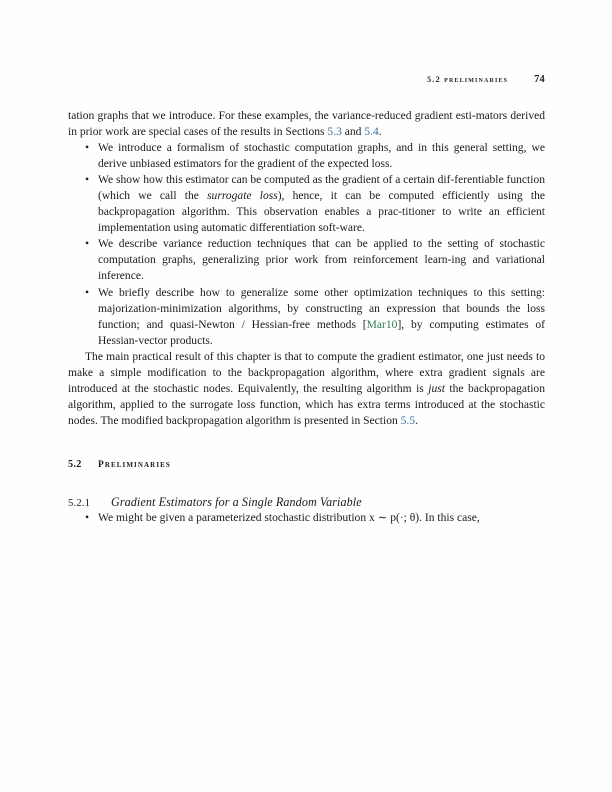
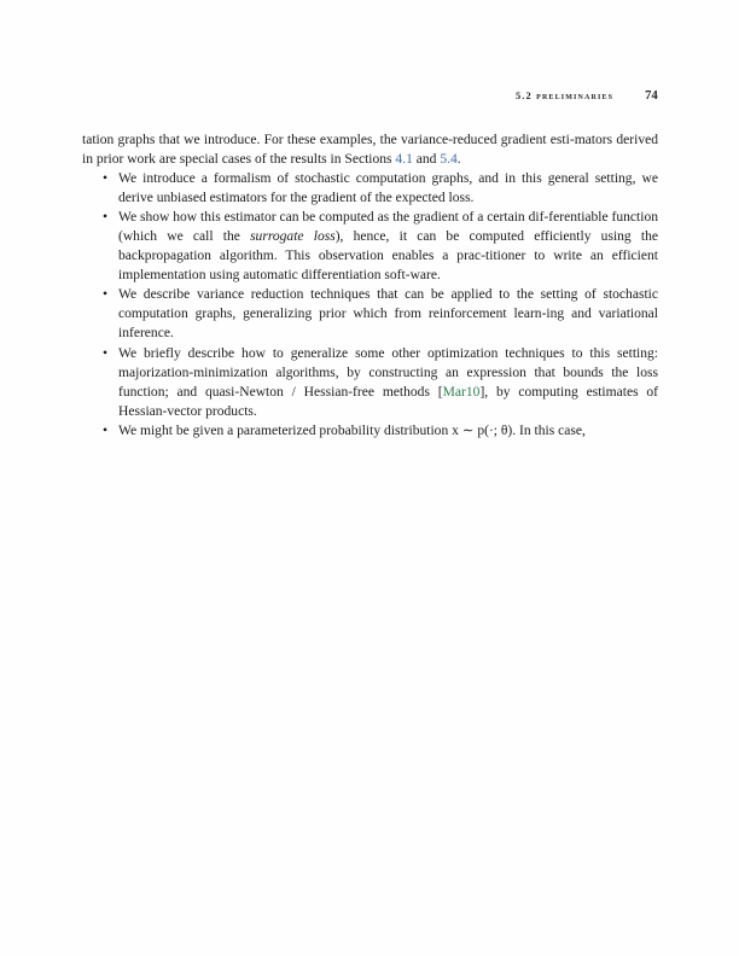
  5.2 preliminaries
  74
- tation graphs that we introduce. For these examples, the variance-reduced gradient esti-mators derived in prior work are special cases of the results in Sections 5.3 and 5.4.
+ tation graphs that we introduce. For these examples, the variance-reduced gradient esti-mators derived in prior work are special cases of the results in Sections 4.1 and 5.4.
  •
  We introduce a formalism of stochastic computation graphs, and in this general setting, we derive unbiased estimators for the gradient of the expected loss.
  •
  We show how this estimator can be computed as the gradient of a certain dif-ferentiable function (which we call the surrogate loss), hence, it can be computed efficiently using the backpropagation algorithm. This observation enables a prac-titioner to write an efficient implementation using automatic differentiation soft-ware.
  •
- We describe variance reduction techniques that can be applied to the setting of stochastic computation graphs, generalizing prior work from reinforcement learn-ing and variational inference.
+ We describe variance reduction techniques that can be applied to the setting of stochastic computation graphs, generalizing prior which from reinforcement learn-ing and variational inference.
  •
  We briefly describe how to generalize some other optimization techniques to this setting: majorization-minimization algorithms, by constructing an expression that bounds the loss function; and quasi-Newton / Hessian-free methods [Mar10], by computing estimates of Hessian-vector products.
- The main practical result of this chapter is that to compute the gradient estimator, one just needs to make a simple modification to the backpropagation algorithm, where extra gradient signals are introduced at the stochastic nodes. Equivalently, the resulting algorithm is just the backpropagation algorithm, applied to the surrogate loss function, which has extra terms introduced at the stochastic nodes. The modified backpropagation algorithm is presented in Section 5.5.
- 5.2
- preliminaries
- 5.2.1
- Gradient Estimators for a Single Random Variable
  •
- We might be given a parameterized stochastic distribution x ∼ p(·; θ). In this case,
+ We might be given a parameterized probability distribution x ∼ p(·; θ). In this case,
